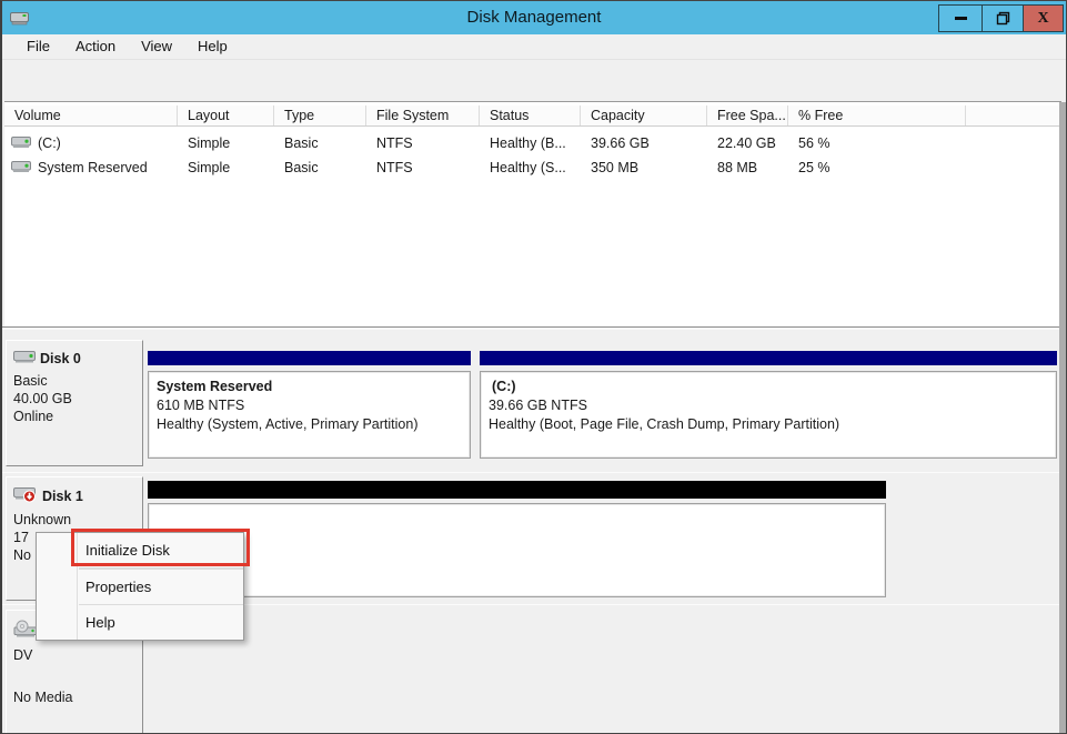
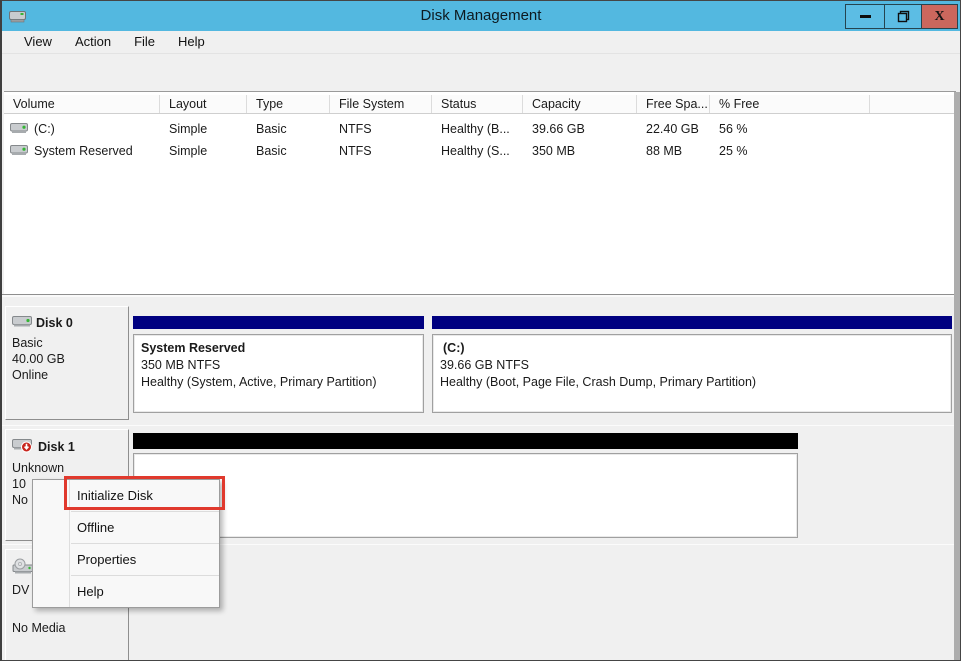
  Disk Management
  X
- File
+ View
  Action
- View
+ File
  Help
  Volume
  Layout
  Type
  File System
  Status
  Capacity
  Free Spa...
  % Free
  (C:)
  Simple
  Basic
  NTFS
  Healthy (B...
  39.66 GB
  22.40 GB
  56 %
  System Reserved
  Simple
  Basic
  NTFS
  Healthy (S...
  350 MB
  88 MB
  25 %
  Disk 0
  Basic
  40.00 GB
  Online
  System Reserved
- 610 MB NTFS
+ 350 MB NTFS
  Healthy (System, Active, Primary Partition)
  (C:)
  39.66 GB NTFS
  Healthy (Boot, Page File, Crash Dump, Primary Partition)
  Disk 1
  Unknown
- 17
+ 10
  No
  DV
  No Media
  Initialize Disk
+ Offline
  Properties
  Help
